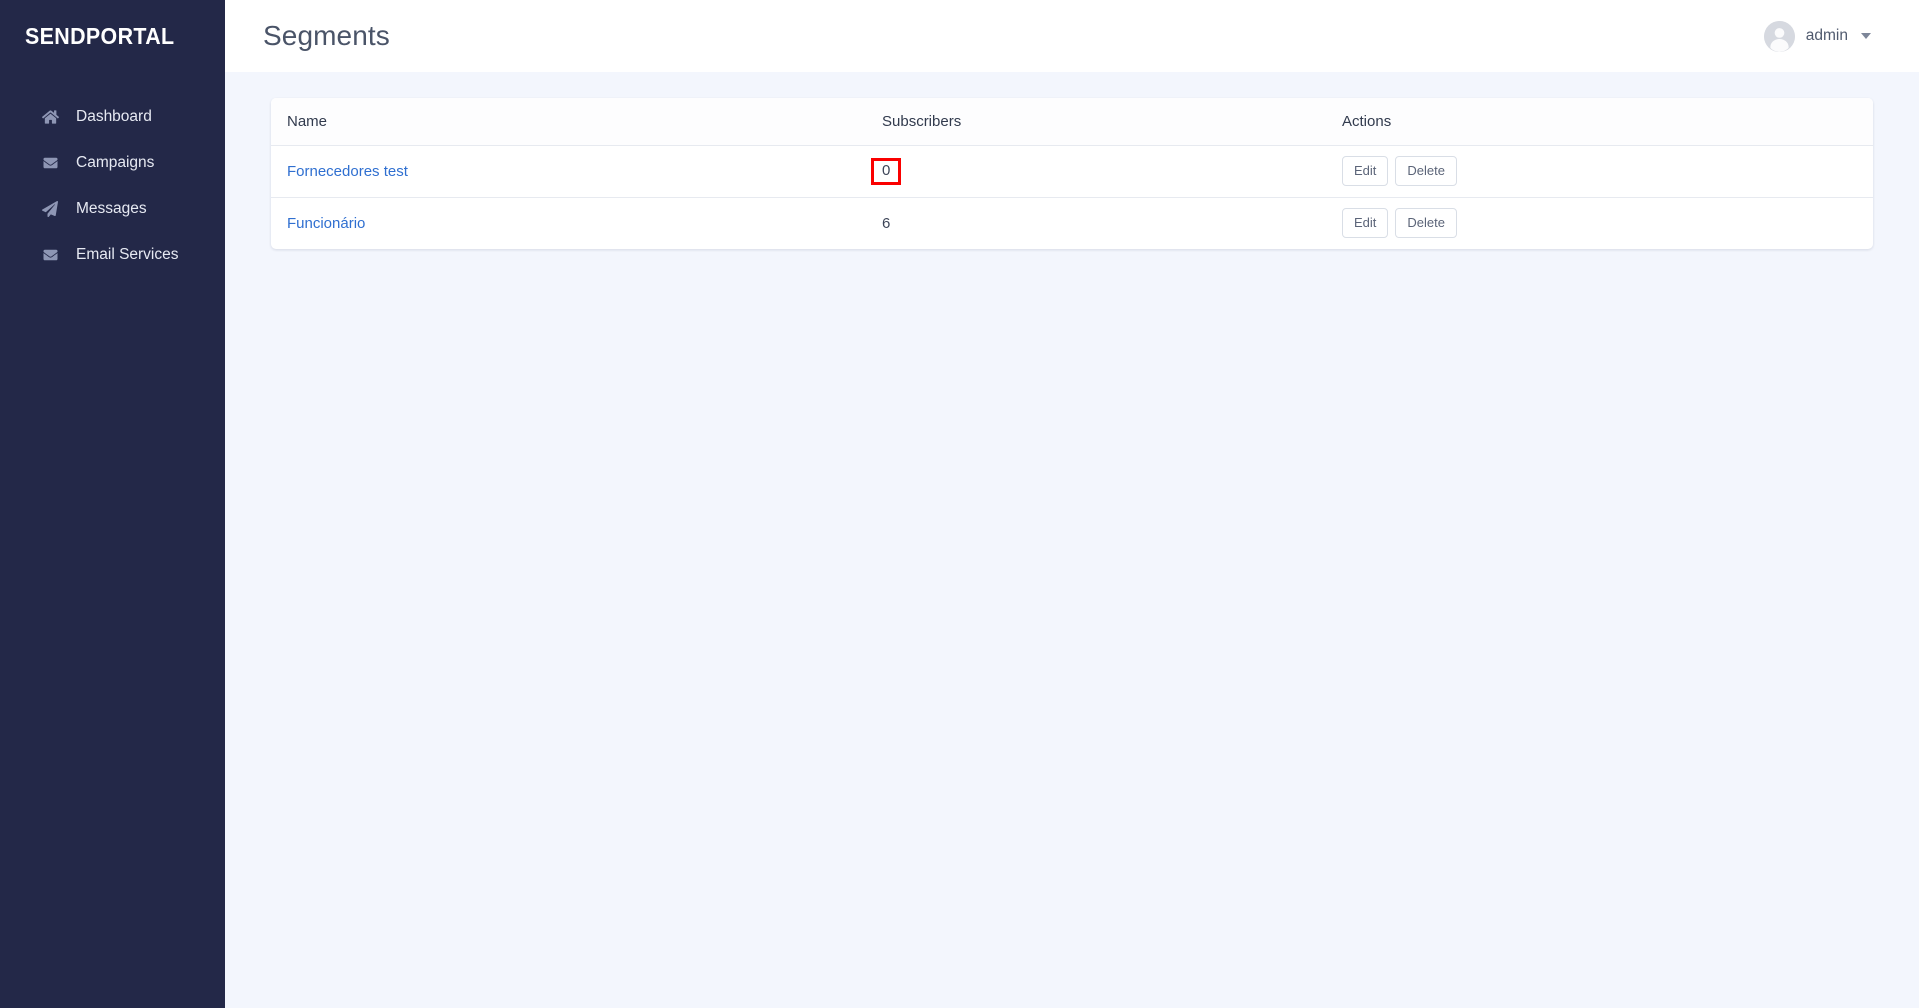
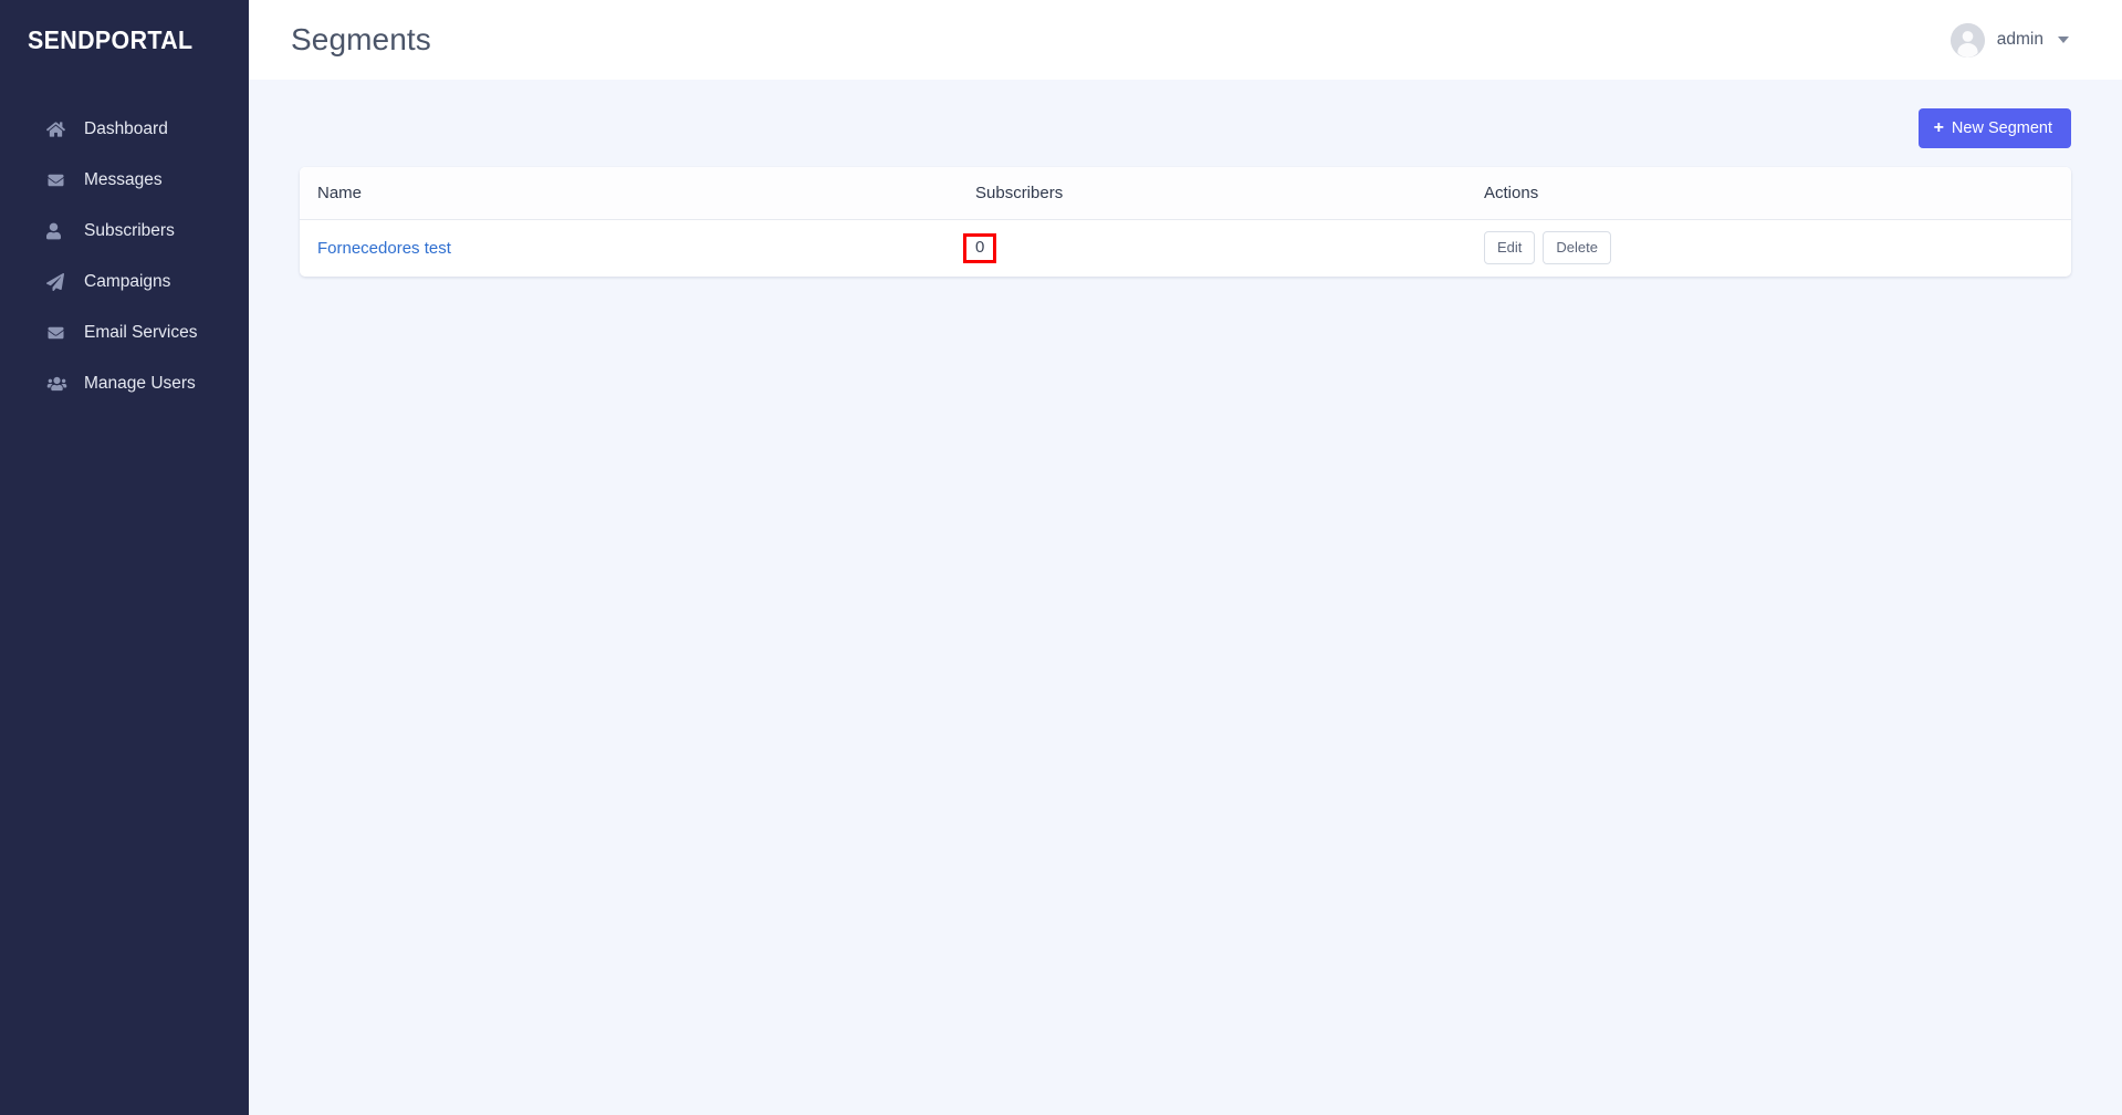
  SENDPORTAL
  Dashboard
- Campaigns
+ Messages
+ Subscribers
- Messages
+ Campaigns
  Email Services
+ Manage Users
  Segments
  admin
+ +
+ New Segment
  Name	Subscribers	Actions
  Fornecedores test	0	Edit Delete
- Funcionário	6	Edit Delete
